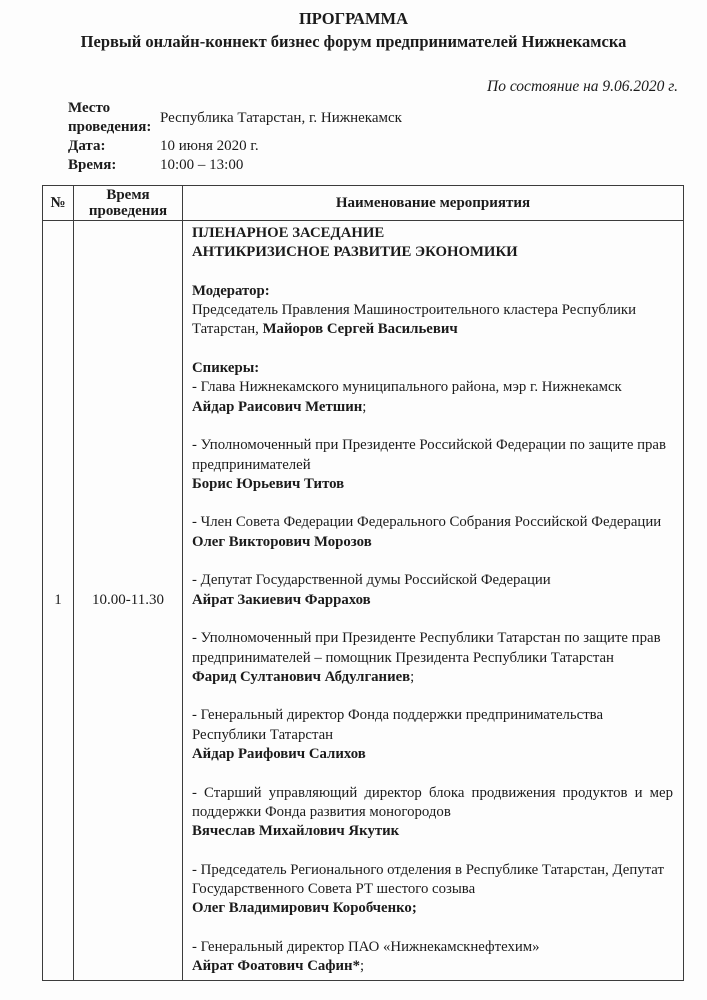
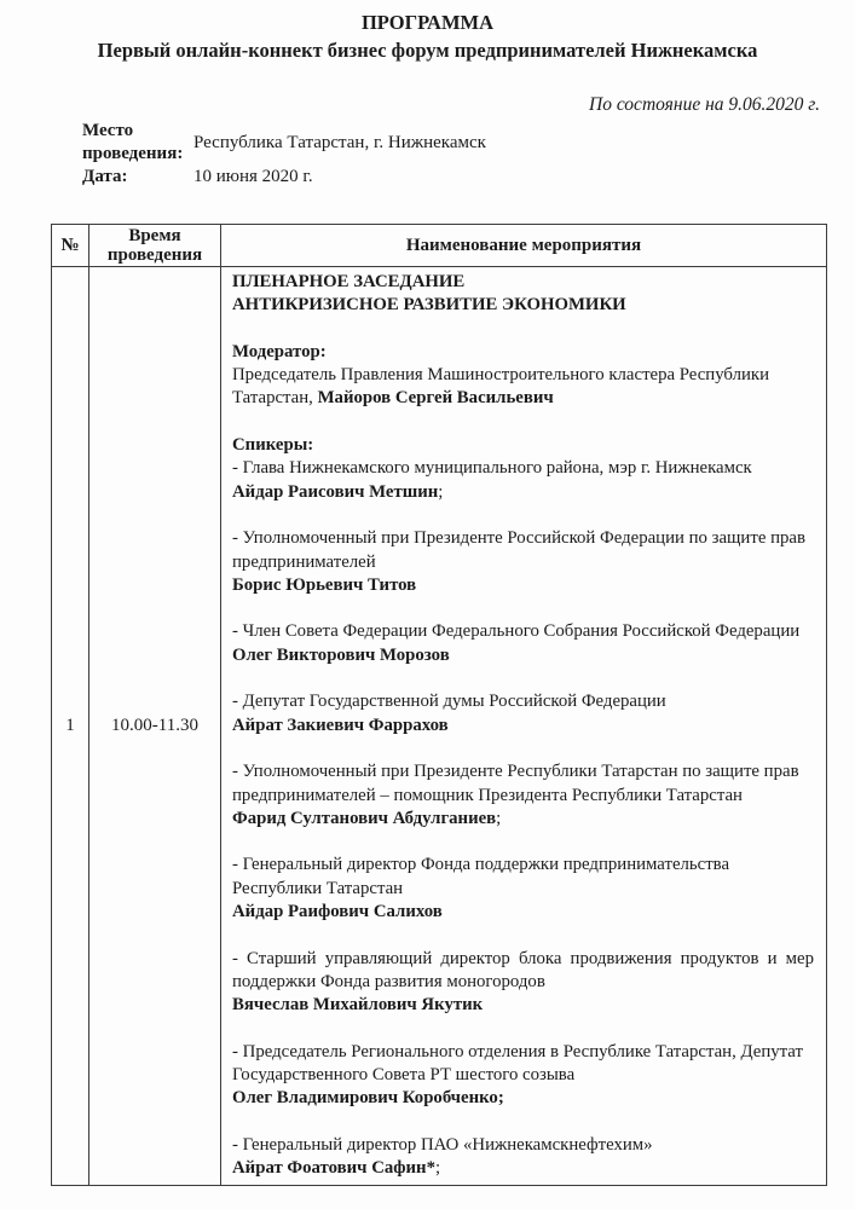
  ПРОГРАММА
  Первый онлайн-коннект бизнес форум предпринимателей Нижнекамска
  По состояние на 9.06.2020 г.
  Место проведения:
  Республика Татарстан, г. Нижнекамск
  Дата:
  10 июня 2020 г.
- Время:
- 10:00 – 13:00
  №	Время проведения	Наименование мероприятия
  1	10.00-11.30	ПЛЕНАРНОЕ ЗАСЕДАНИЕАНТИКРИЗИСНОЕ РАЗВИТИЕ ЭКОНОМИКИ Модератор:Председатель Правления Машиностроительного кластера Республики Татарстан, Майоров Сергей Васильевич Спикеры:- Глава Нижнекамского муниципального района, мэр г. НижнекамскАйдар Раисович Метшин; - Уполномоченный при Президенте Российской Федерации по защите прав предпринимателейБорис Юрьевич Титов - Член Совета Федерации Федерального Собрания Российской ФедерацииОлег Викторович Морозов - Депутат Государственной думы Российской ФедерацииАйрат Закиевич Фаррахов - Уполномоченный при Президенте Республики Татарстан по защите прав предпринимателей – помощник Президента Республики ТатарстанФарид Султанович Абдулганиев; - Генеральный директор Фонда поддержки предпринимательства Республики ТатарстанАйдар Раифович Салихов - Старший управляющий директор блока продвижения продуктов и мер поддержки Фонда развития моногородовВячеслав Михайлович Якутик - Председатель Регионального отделения в Республике Татарстан, Депутат Государственного Совета РТ шестого созываОлег Владимирович Коробченко; - Генеральный директор ПАО «Нижнекамскнефтехим»Айрат Фоатович Сафин*;
